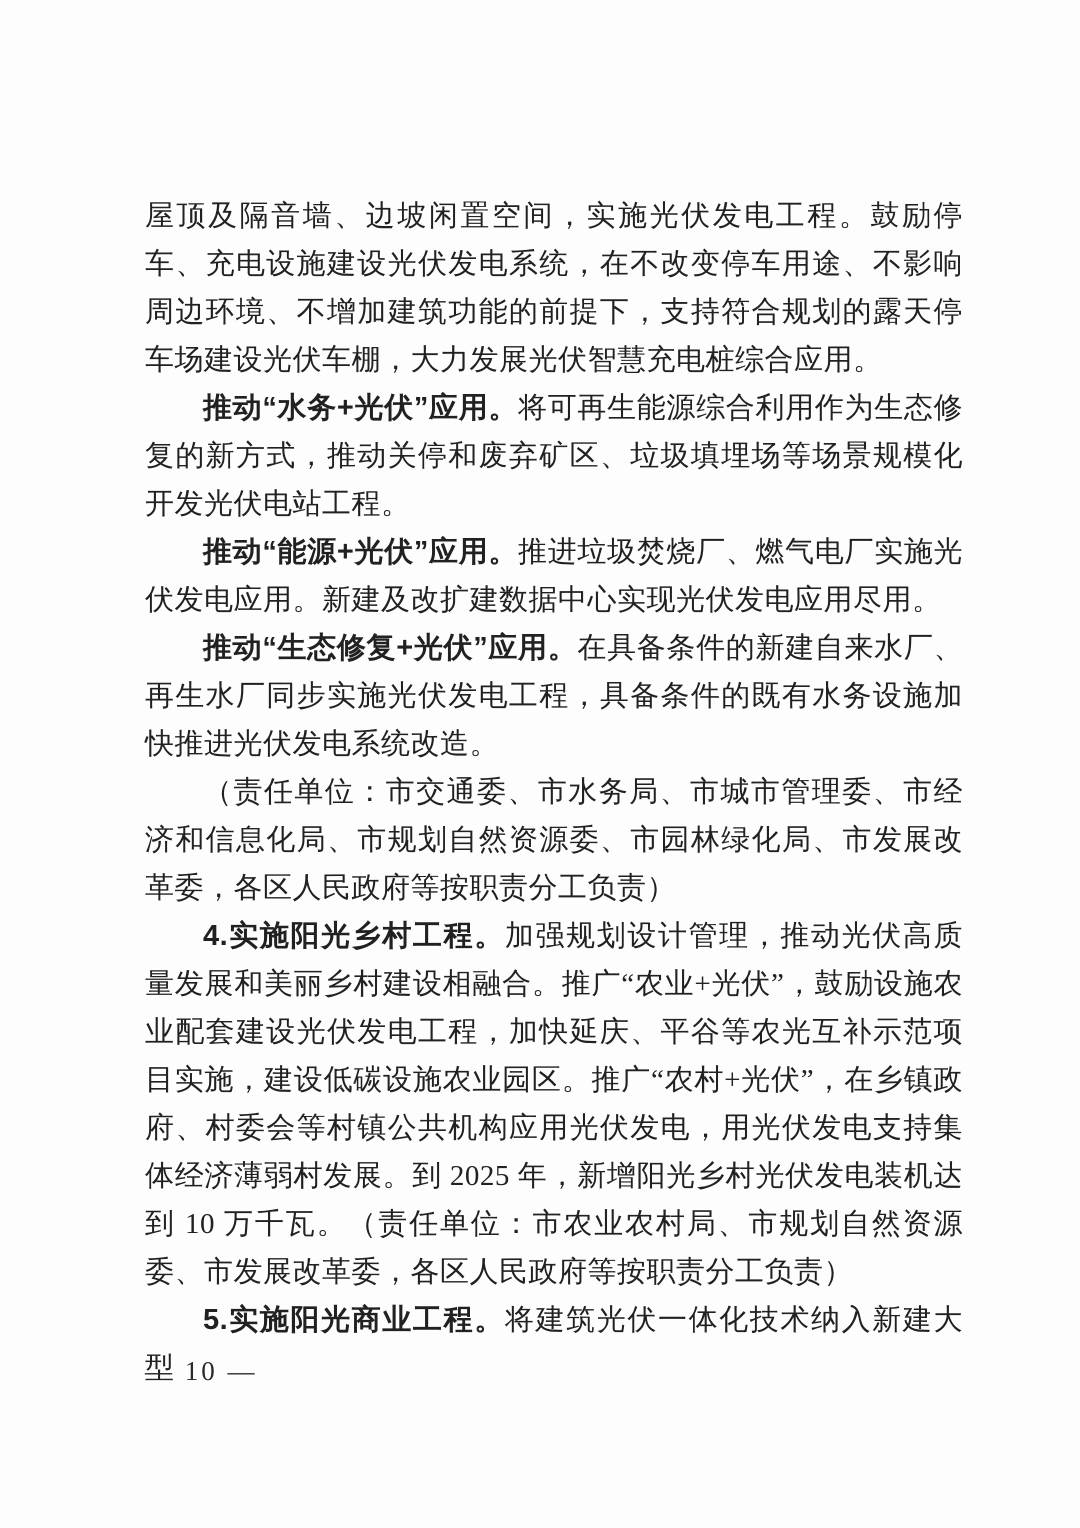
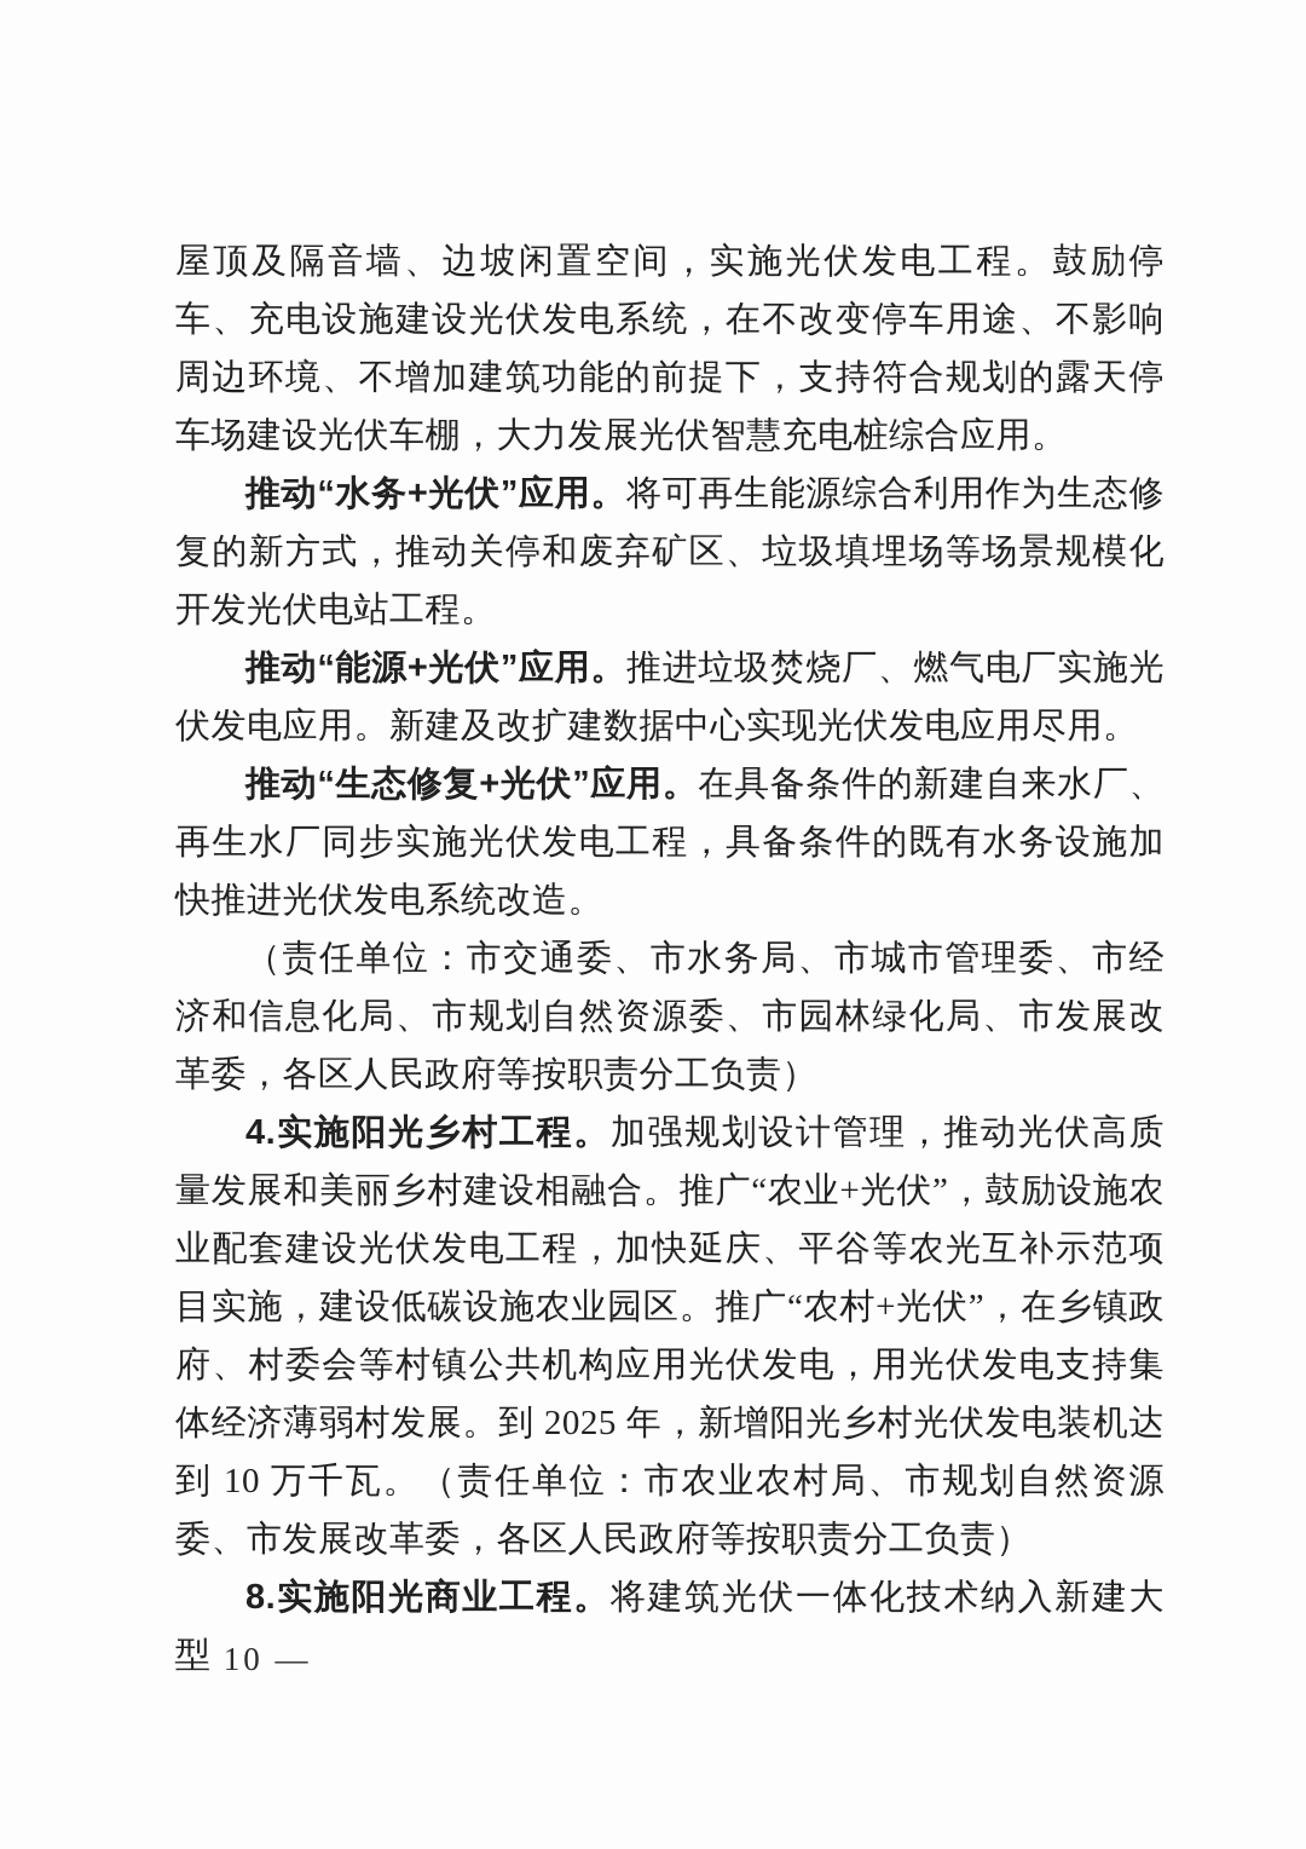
  屋顶及隔音墙、边坡闲置空间，实施光伏发电工程。鼓励停车、充电设施建设光伏发电系统，在不改变停车用途、不影响周边环境、不增加建筑功能的前提下，支持符合规划的露天停车场建设光伏车棚，大力发展光伏智慧充电桩综合应用。
  推动“水务+光伏”应用。将可再生能源综合利用作为生态修复的新方式，推动关停和废弃矿区、垃圾填埋场等场景规模化开发光伏电站工程。
  推动“能源+光伏”应用。推进垃圾焚烧厂、燃气电厂实施光伏发电应用。新建及改扩建数据中心实现光伏发电应用尽用。
  推动“生态修复+光伏”应用。在具备条件的新建自来水厂、再生水厂同步实施光伏发电工程，具备条件的既有水务设施加快推进光伏发电系统改造。
  （责任单位：市交通委、市水务局、市城市管理委、市经济和信息化局、市规划自然资源委、市园林绿化局、市发展改革委，各区人民政府等按职责分工负责）
  4.实施阳光乡村工程。加强规划设计管理，推动光伏高质量发展和美丽乡村建设相融合。推广“农业+光伏”，鼓励设施农业配套建设光伏发电工程，加快延庆、平谷等农光互补示范项目实施，建设低碳设施农业园区。推广“农村+光伏”，在乡镇政府、村委会等村镇公共机构应用光伏发电，用光伏发电支持集体经济薄弱村发展。到 2025 年，新增阳光乡村光伏发电装机达到 10 万千瓦。（责任单位：市农业农村局、市规划自然资源委、市发展改革委，各区人民政府等按职责分工负责）
- 5.实施阳光商业工程。将建筑光伏一体化技术纳入新建大型
+ 8.实施阳光商业工程。将建筑光伏一体化技术纳入新建大型
  — 10 —
